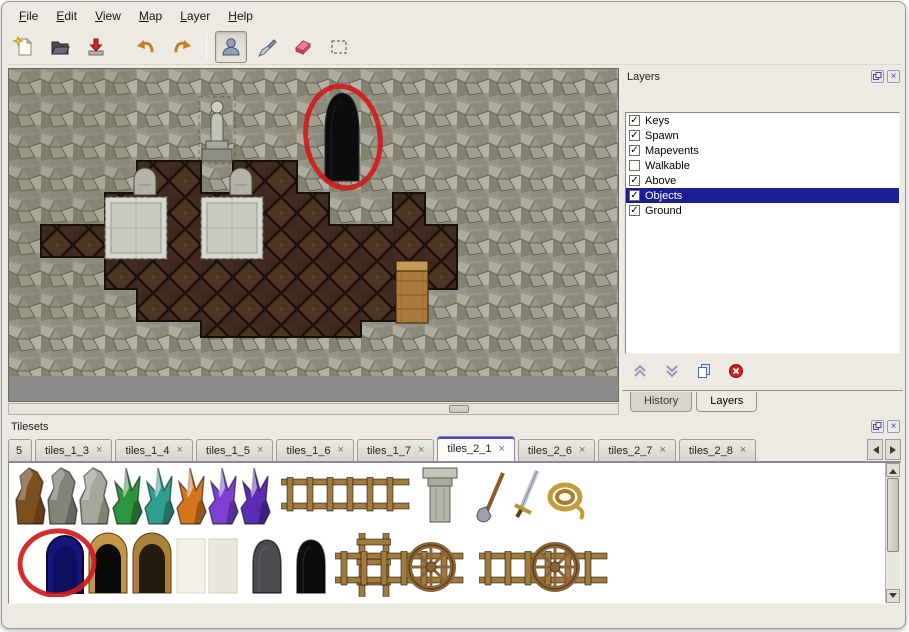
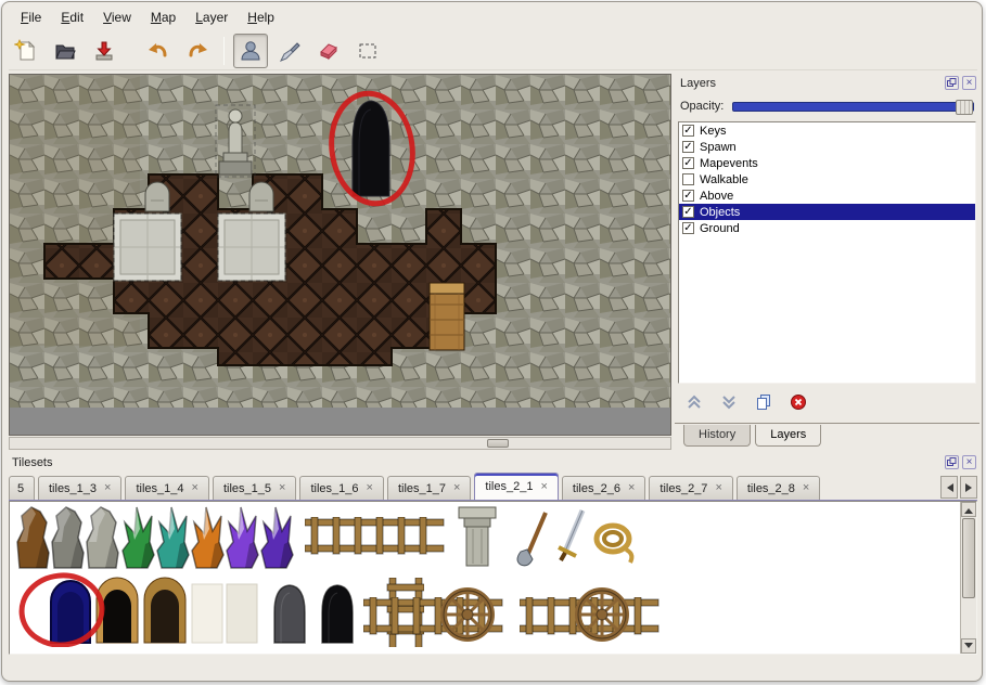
  File Edit View Map Layer Help
  Layers
  ×
+ Opacity:
  ✓
  Keys
  ✓
  Spawn
  ✓
  Mapevents
  Walkable
  ✓
  Above
  ✓
  Objects
  ✓
  Ground
  History Layers
  Tilesets
  ×
  5
  tiles_1_3
  ×
  tiles_1_4
  ×
  tiles_1_5
  ×
  tiles_1_6
  ×
  tiles_1_7
  ×
  tiles_2_1
  ×
  tiles_2_6
  ×
  tiles_2_7
  ×
  tiles_2_8
  ×
